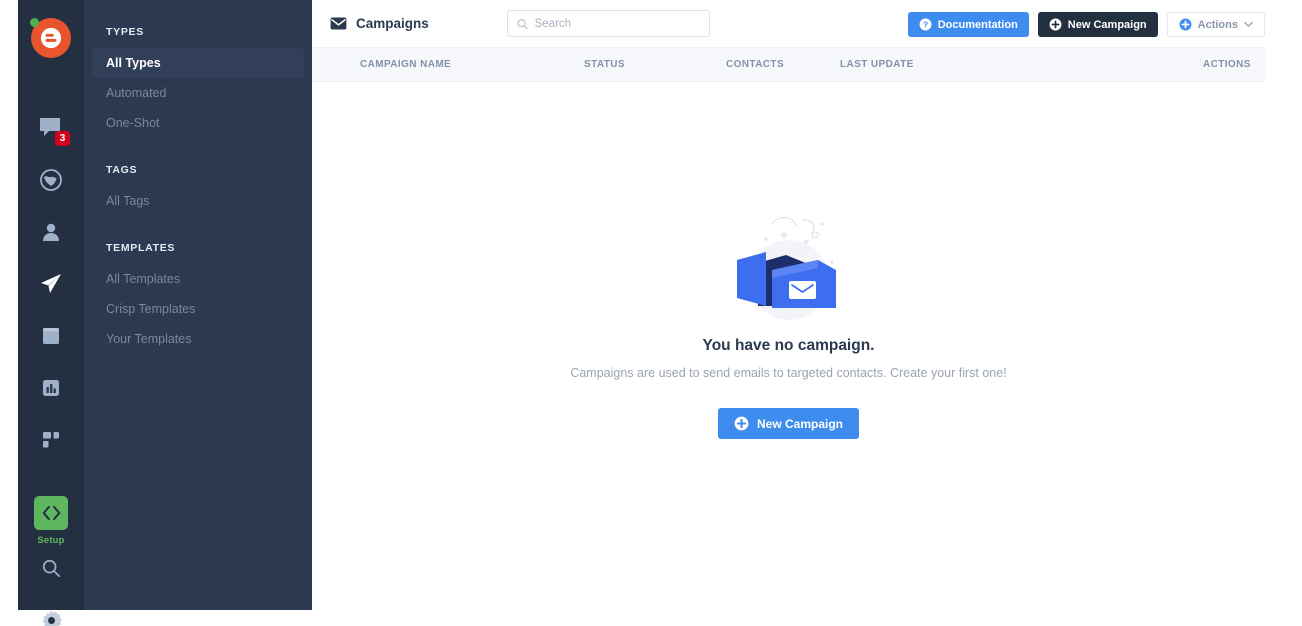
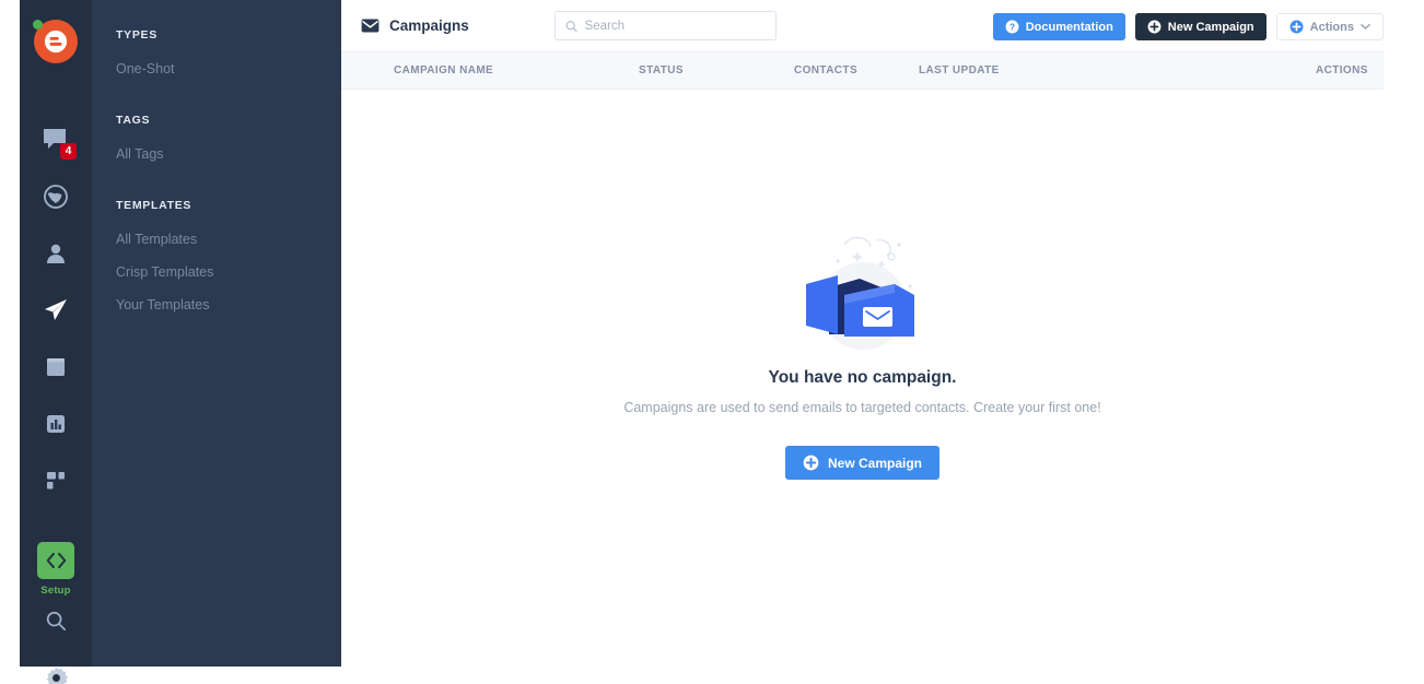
- 3
+ 4
  Setup
  TYPES
- All Types
- Automated
  One-Shot
  TAGS
  All Tags
  TEMPLATES
  All Templates
  Crisp Templates
  Your Templates
  Campaigns
  Search
  ?
  Documentation
  New Campaign
  Actions
  CAMPAIGN NAME
  STATUS
  CONTACTS
  LAST UPDATE
  ACTIONS
  You have no campaign.
  Campaigns are used to send emails to targeted contacts. Create your first one!
  New Campaign
